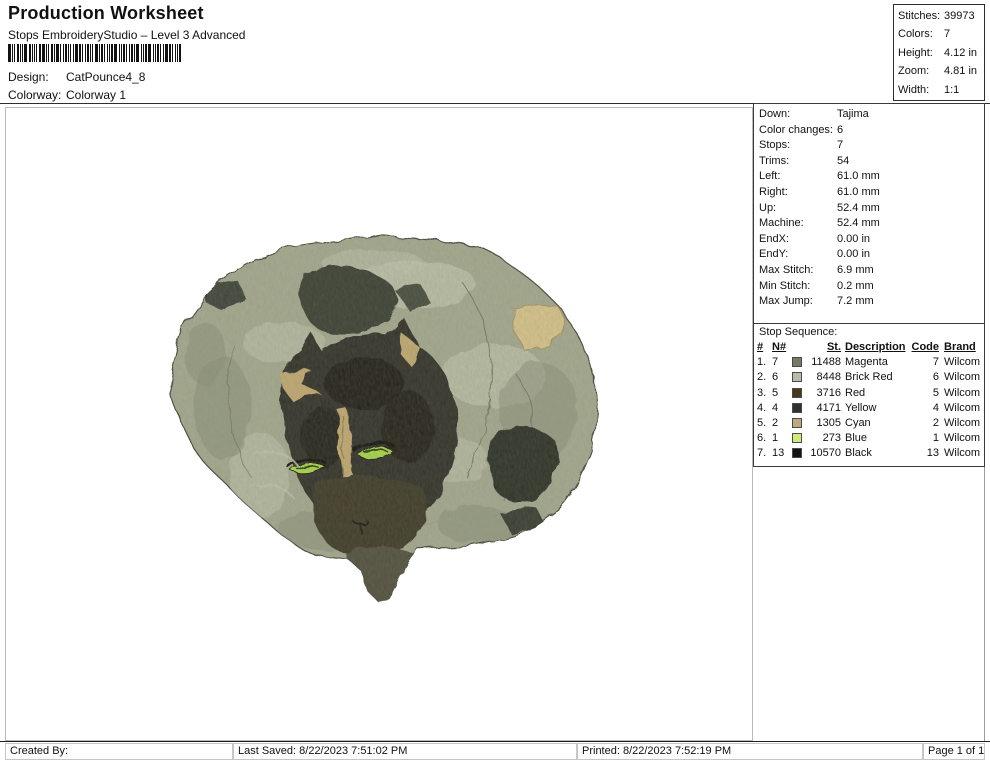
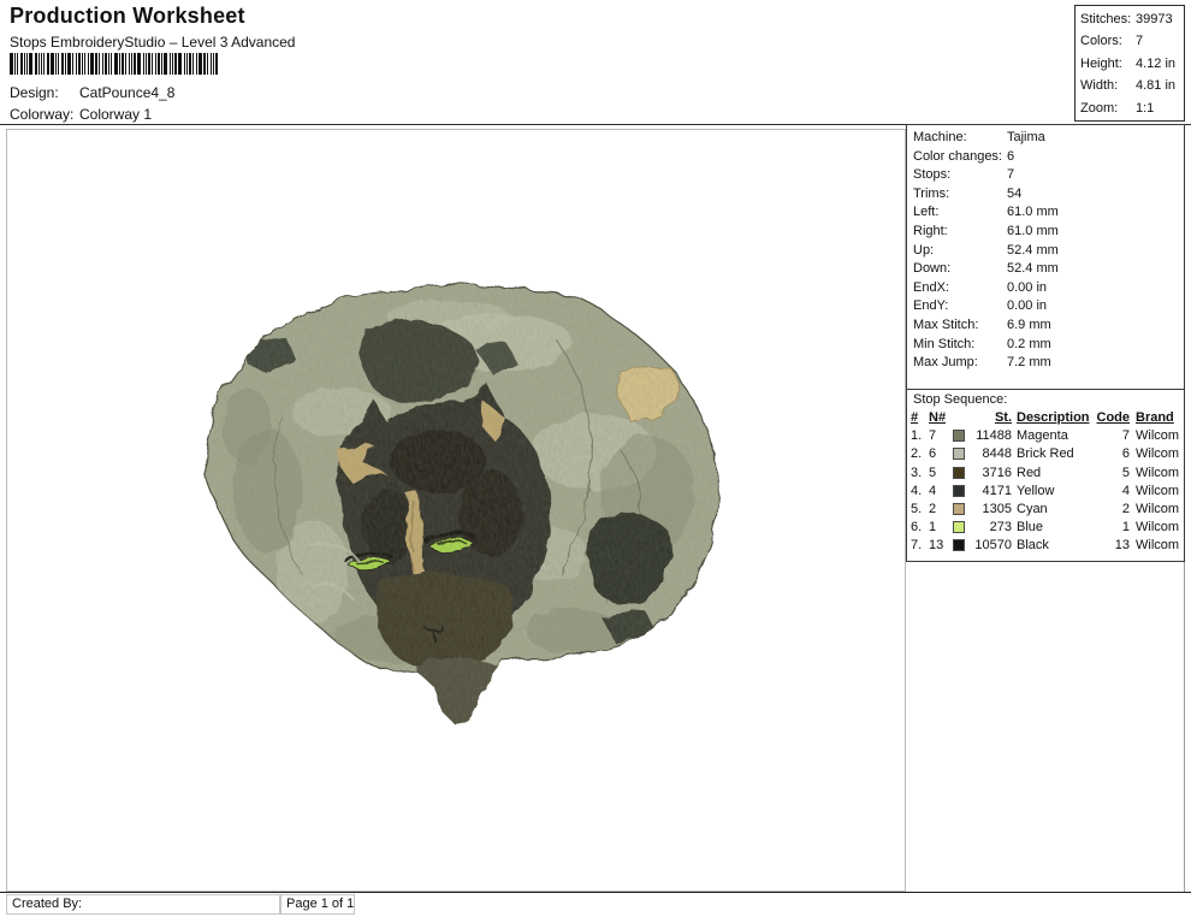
  Production Worksheet
  Stops EmbroideryStudio – Level 3 Advanced
  Design:
  CatPounce4_8
  Colorway:
  Colorway 1
  Stitches:
  39973
  Colors:
  7
  Height:
  4.12 in
- Zoom:
+ Width:
  4.81 in
- Width:
+ Zoom:
  1:1
- Down:
+ Machine:
  Tajima
  Color changes:
  6
  Stops:
  7
  Trims:
  54
  Left:
  61.0 mm
  Right:
  61.0 mm
  Up:
  52.4 mm
- Machine:
+ Down:
  52.4 mm
  EndX:
  0.00 in
  EndY:
  0.00 in
  Max Stitch:
  6.9 mm
  Min Stitch:
  0.2 mm
  Max Jump:
  7.2 mm
  Stop Sequence:
  #
  N#
  St.
  Description
  Code
  Brand
  1.
  7
  11488
  Magenta
  7
  Wilcom
  2.
  6
  8448
  Brick Red
  6
  Wilcom
  3.
  5
  3716
  Red
  5
  Wilcom
  4.
  4
  4171
  Yellow
  4
  Wilcom
  5.
  2
  1305
  Cyan
  2
  Wilcom
  6.
  1
  273
  Blue
  1
  Wilcom
  7.
  13
  10570
  Black
  13
  Wilcom
  Created By:
- Last Saved: 8/22/2023 7:51:02 PM
- Printed: 8/22/2023 7:52:19 PM
  Page 1 of 1
